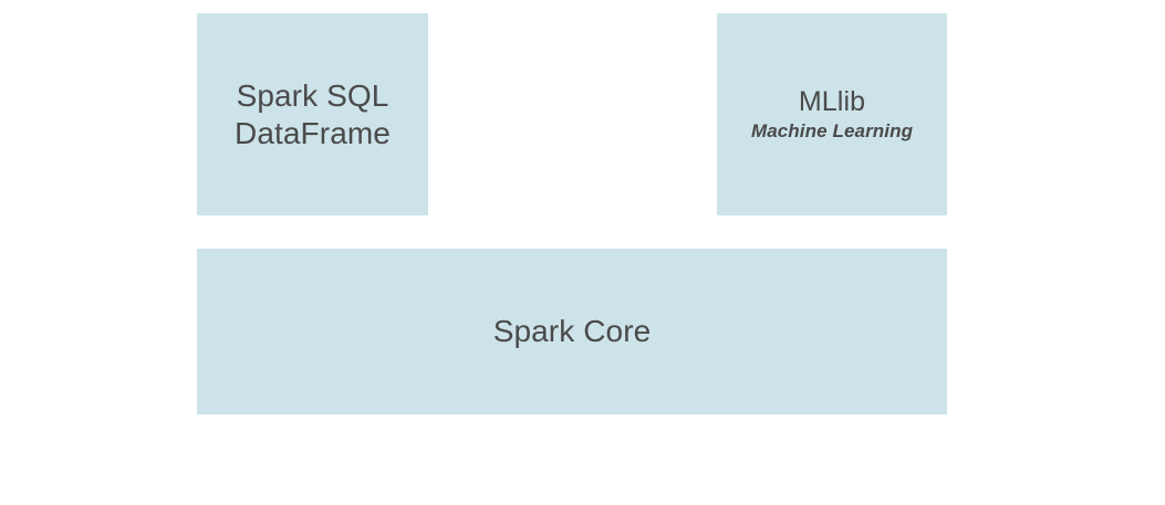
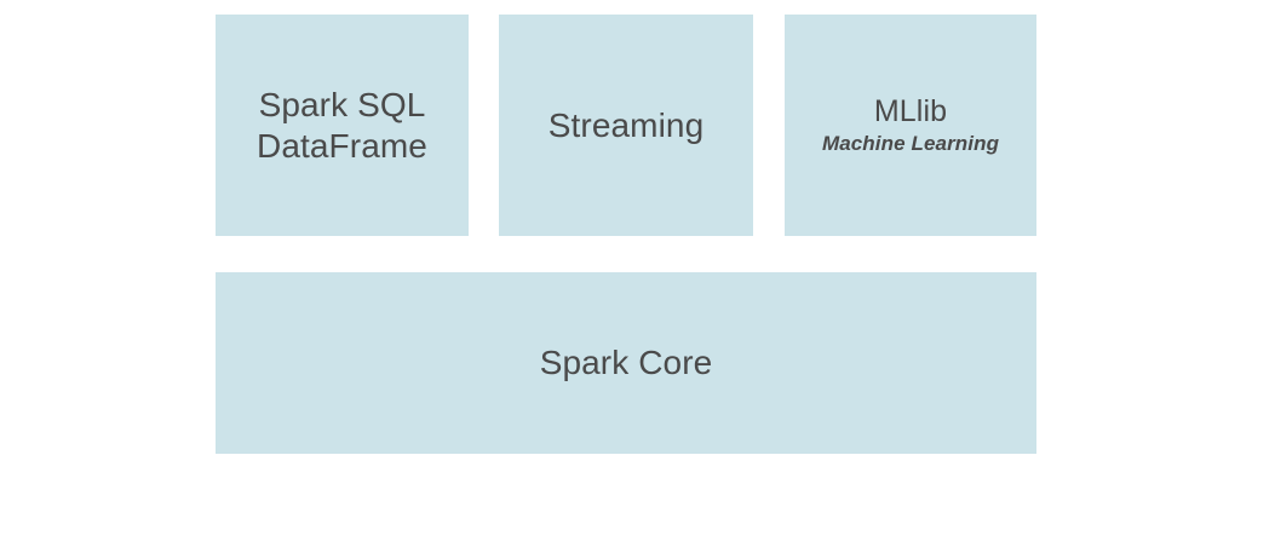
  Spark SQL
  DataFrame
+ Streaming
  MLlib
  Machine Learning
  Spark Core
